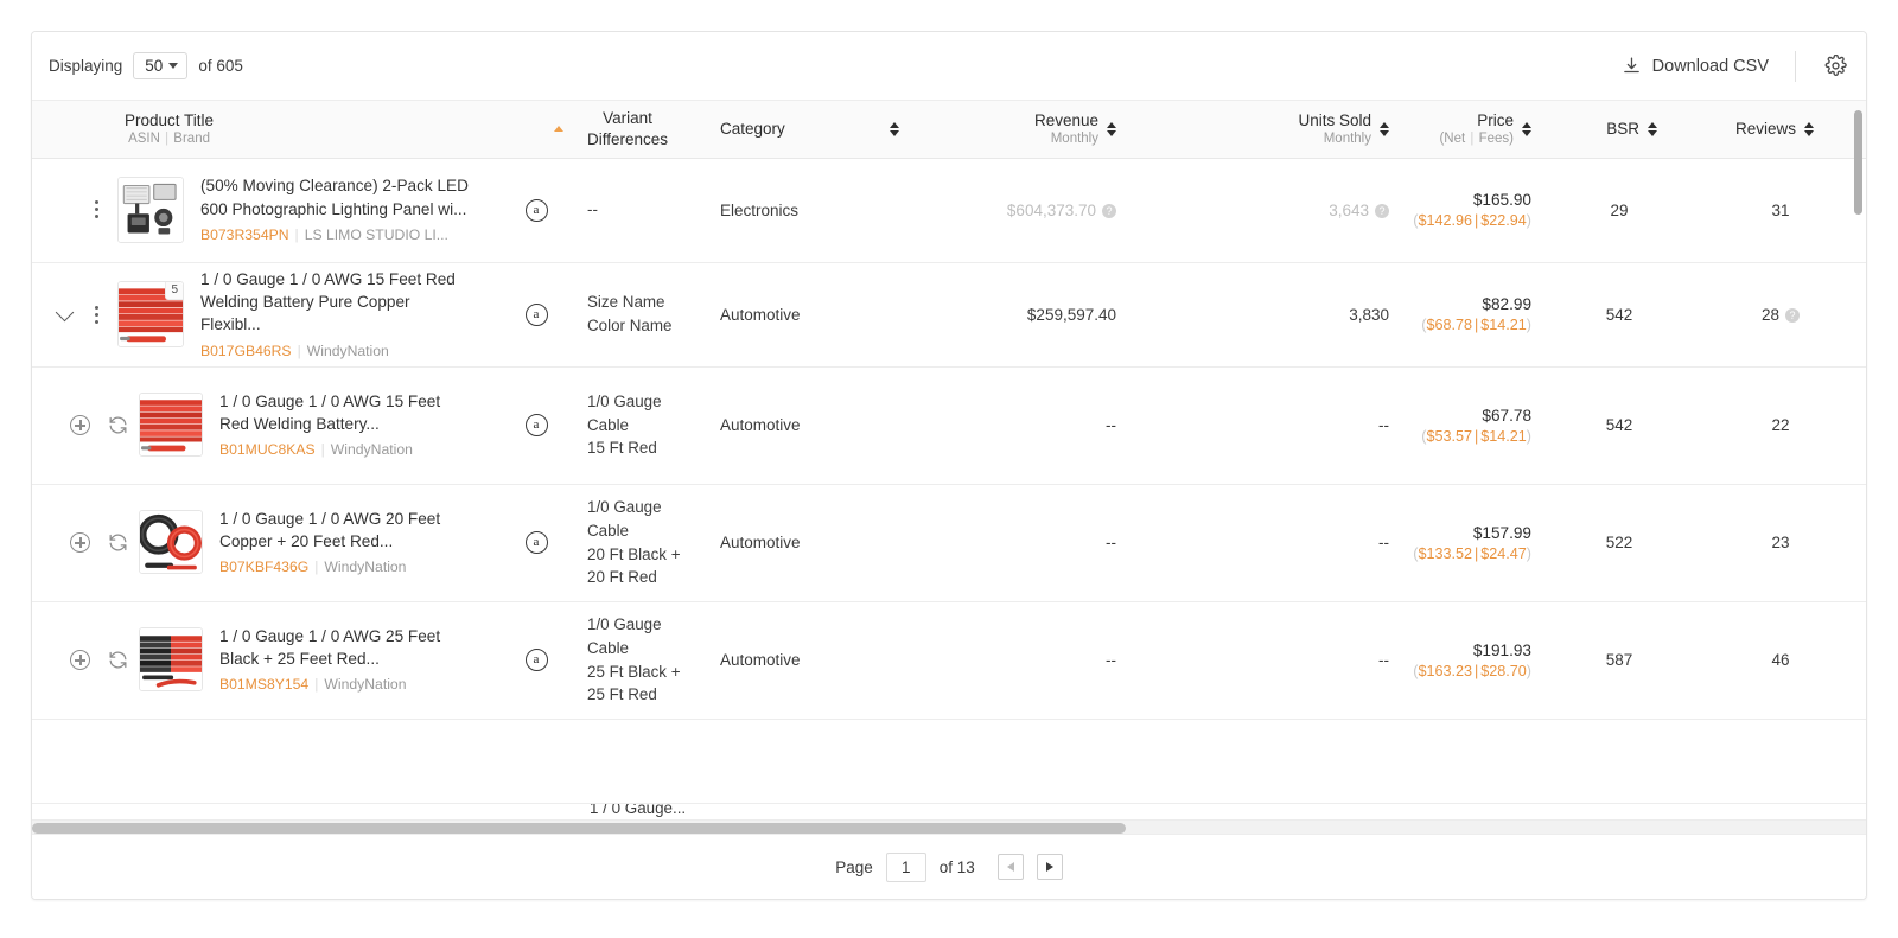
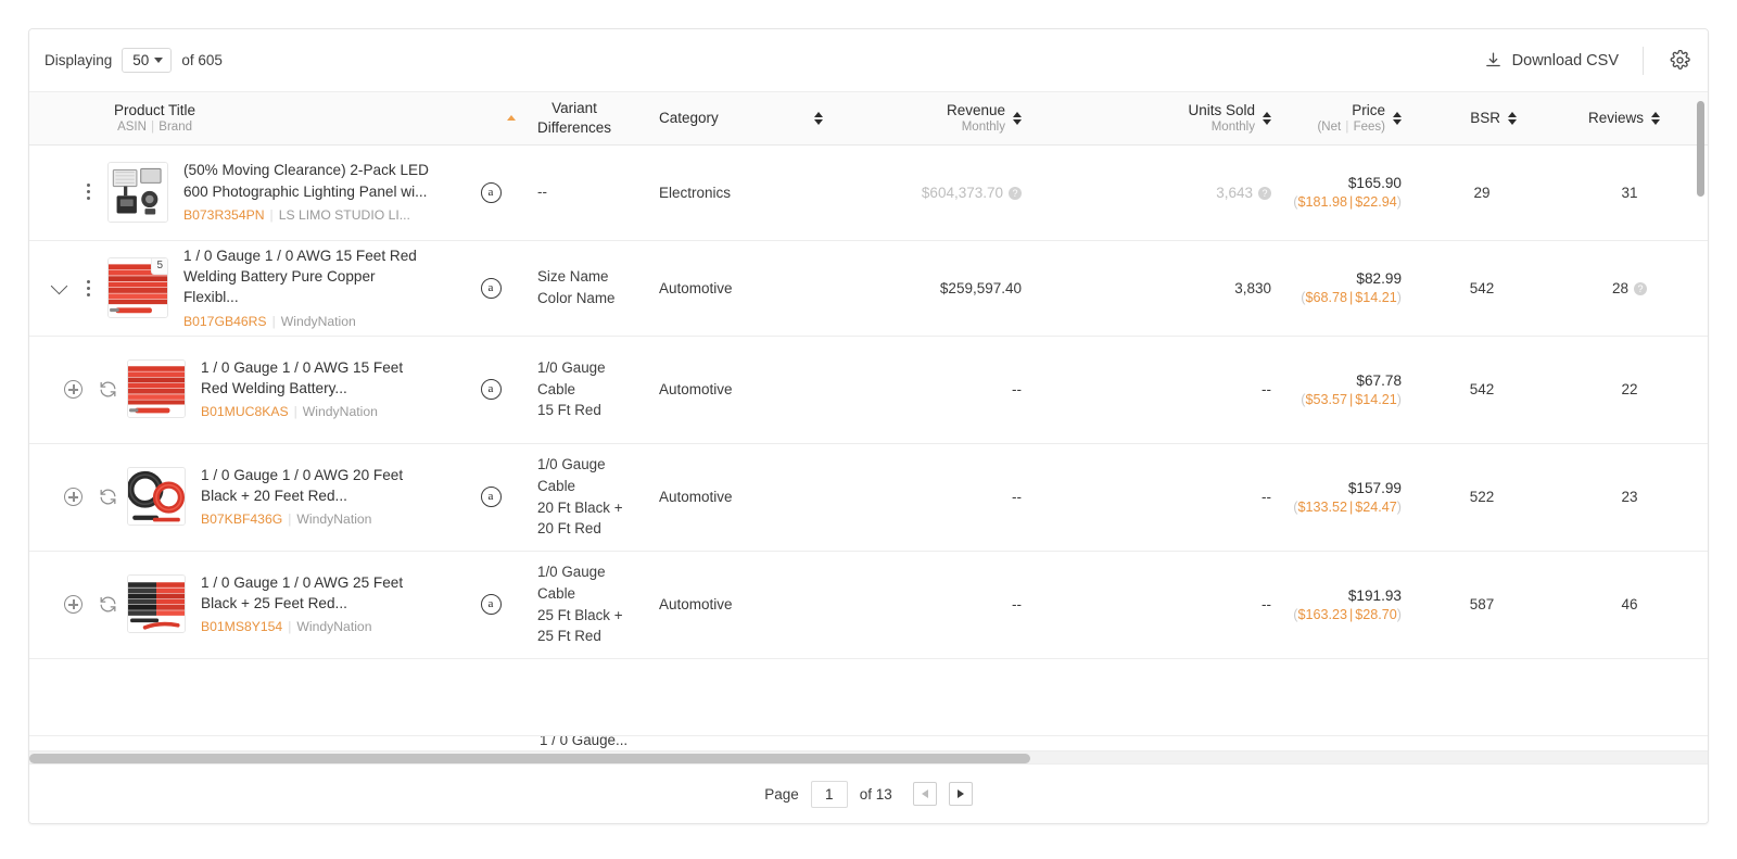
  Displaying
  50
  of 605
  Download CSV
  Product Title ASIN | Brand		Variant Differences	Category	Revenue Monthly	Units Sold Monthly	Price (Net | Fees)	BSR	Reviews
- (50% Moving Clearance) 2-Pack LED 600 Photographic Lighting Panel wi... B073R354PN LS LIMO STUDIO LI...	a	--	Electronics	$604,373.70 ?	3,643 ?	$165.90 ($142.96 | $22.94)	29	31
+ (50% Moving Clearance) 2-Pack LED 600 Photographic Lighting Panel wi... B073R354PN LS LIMO STUDIO LI...	a	--	Electronics	$604,373.70 ?	3,643 ?	$165.90 ($181.98 | $22.94)	29	31
  5 1 / 0 Gauge 1 / 0 AWG 15 Feet Red Welding Battery Pure Copper Flexibl... B017GB46RS | WindyNation	a	Size NameColor Name	Automotive	$259,597.40	3,830	$82.99 ($68.78 | $14.21)	542	28 ?
  1 / 0 Gauge 1 / 0 AWG 15 Feet Red Welding Battery... B01MUC8KAS | WindyNation	a	1/0 GaugeCable15 Ft Red	Automotive	--	--	$67.78 ($53.57 | $14.21)	542	22
- 1 / 0 Gauge 1 / 0 AWG 20 Feet Copper + 20 Feet Red... B07KBF436G | WindyNation	a	1/0 GaugeCable20 Ft Black +20 Ft Red	Automotive	--	--	$157.99 ($133.52 | $24.47)	522	23
+ 1 / 0 Gauge 1 / 0 AWG 20 Feet Black + 20 Feet Red... B07KBF436G | WindyNation	a	1/0 GaugeCable20 Ft Black +20 Ft Red	Automotive	--	--	$157.99 ($133.52 | $24.47)	522	23
  1 / 0 Gauge 1 / 0 AWG 25 Feet Black + 25 Feet Red... B01MS8Y154 | WindyNation	a	1/0 GaugeCable25 Ft Black +25 Ft Red	Automotive	--	--	$191.93 ($163.23 | $28.70)	587	46
  1 / 0 Gauge...
  Page
  1
  of 13
